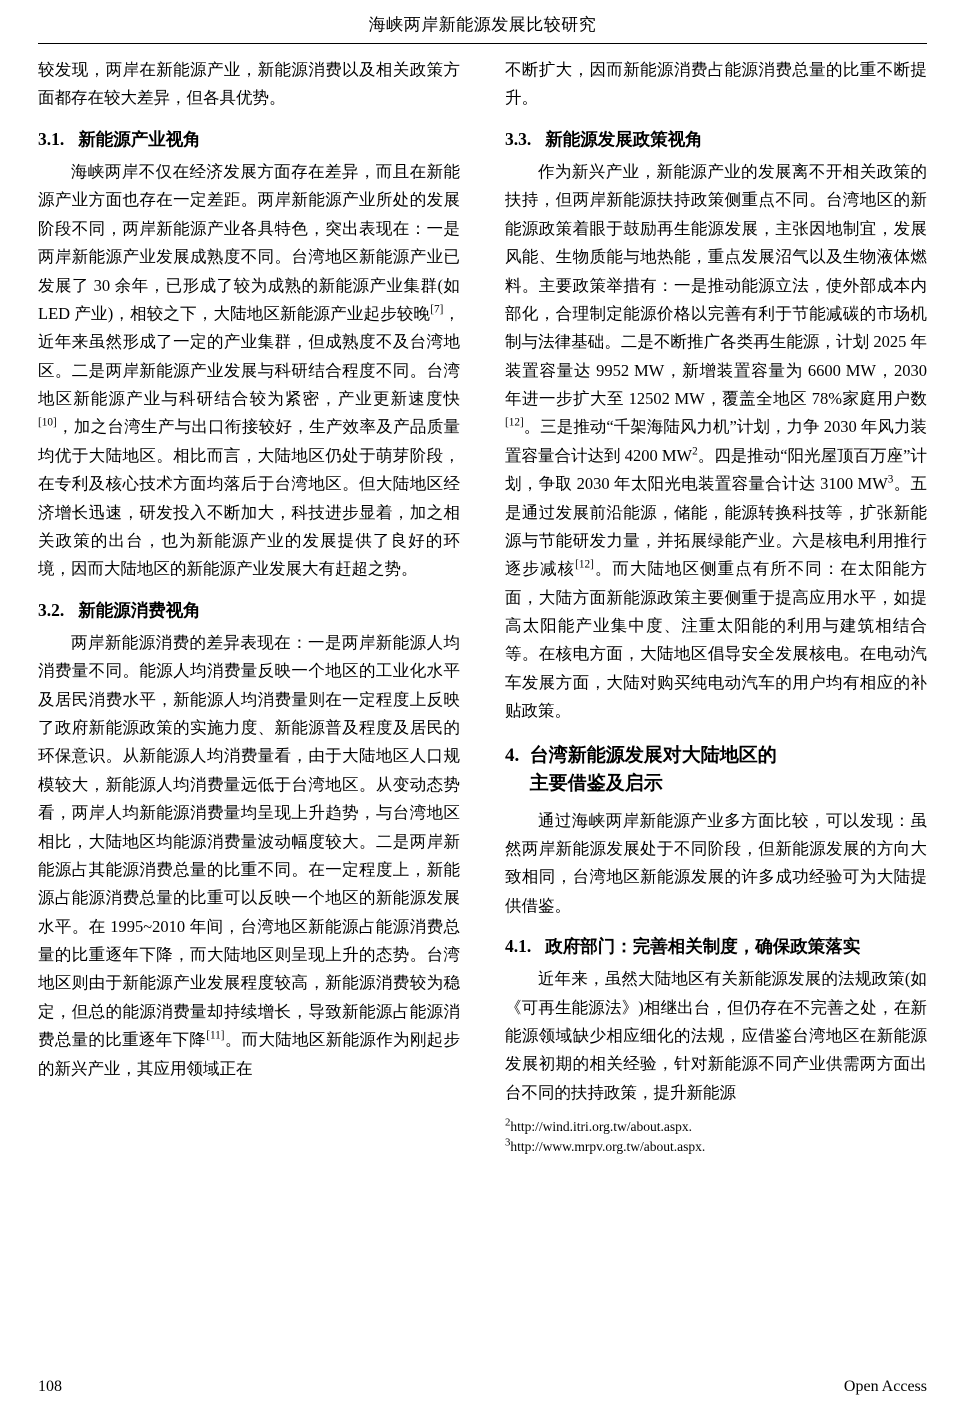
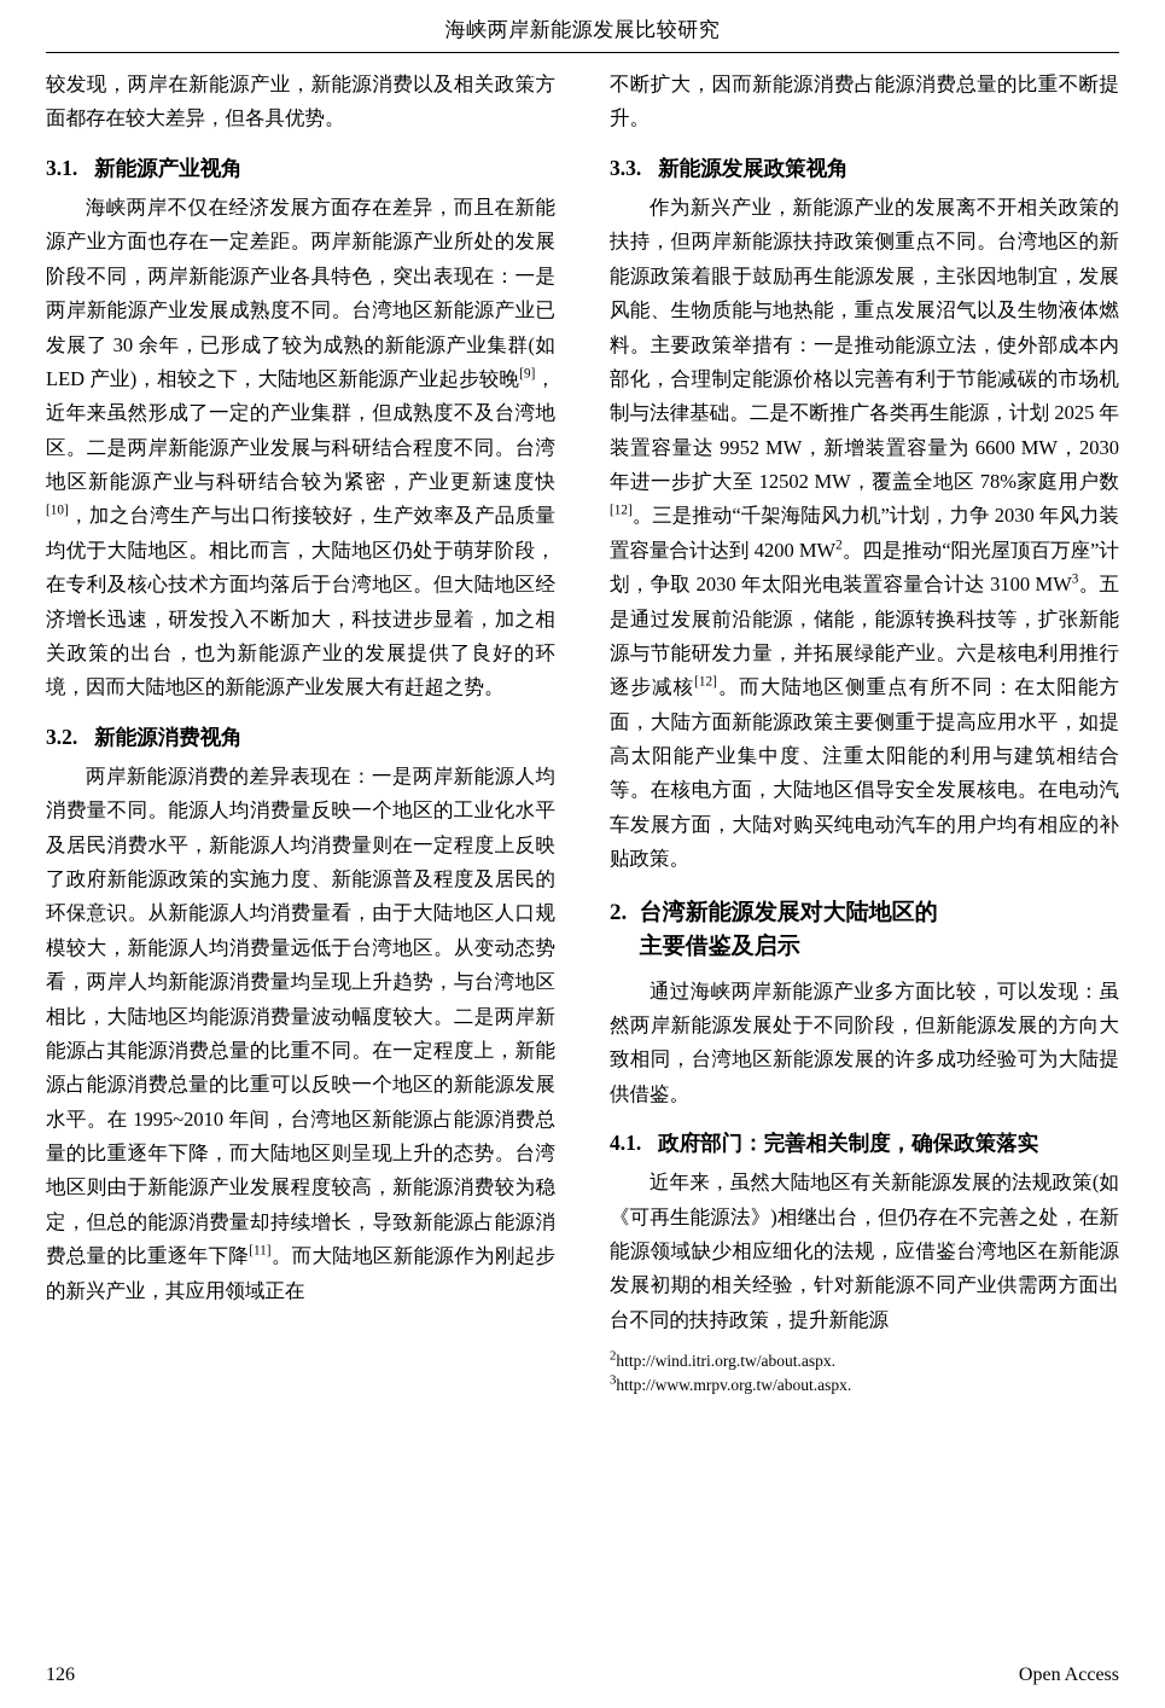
  海峡两岸新能源发展比较研究
  较发现，两岸在新能源产业，新能源消费以及相关政策方面都存在较大差异，但各具优势。
  3.1. 新能源产业视角
- 海峡两岸不仅在经济发展方面存在差异，而且在新能源产业方面也存在一定差距。两岸新能源产业所处的发展阶段不同，两岸新能源产业各具特色，突出表现在：一是两岸新能源产业发展成熟度不同。台湾地区新能源产业已发展了 30 余年，已形成了较为成熟的新能源产业集群(如 LED 产业)，相较之下，大陆地区新能源产业起步较晚[7]，近年来虽然形成了一定的产业集群，但成熟度不及台湾地区。二是两岸新能源产业发展与科研结合程度不同。台湾地区新能源产业与科研结合较为紧密，产业更新速度快[10]，加之台湾生产与出口衔接较好，生产效率及产品质量均优于大陆地区。相比而言，大陆地区仍处于萌芽阶段，在专利及核心技术方面均落后于台湾地区。但大陆地区经济增长迅速，研发投入不断加大，科技进步显着，加之相关政策的出台，也为新能源产业的发展提供了良好的环境，因而大陆地区的新能源产业发展大有赶超之势。
+ 海峡两岸不仅在经济发展方面存在差异，而且在新能源产业方面也存在一定差距。两岸新能源产业所处的发展阶段不同，两岸新能源产业各具特色，突出表现在：一是两岸新能源产业发展成熟度不同。台湾地区新能源产业已发展了 30 余年，已形成了较为成熟的新能源产业集群(如 LED 产业)，相较之下，大陆地区新能源产业起步较晚[9]，近年来虽然形成了一定的产业集群，但成熟度不及台湾地区。二是两岸新能源产业发展与科研结合程度不同。台湾地区新能源产业与科研结合较为紧密，产业更新速度快[10]，加之台湾生产与出口衔接较好，生产效率及产品质量均优于大陆地区。相比而言，大陆地区仍处于萌芽阶段，在专利及核心技术方面均落后于台湾地区。但大陆地区经济增长迅速，研发投入不断加大，科技进步显着，加之相关政策的出台，也为新能源产业的发展提供了良好的环境，因而大陆地区的新能源产业发展大有赶超之势。
  3.2. 新能源消费视角
  两岸新能源消费的差异表现在：一是两岸新能源人均消费量不同。能源人均消费量反映一个地区的工业化水平及居民消费水平，新能源人均消费量则在一定程度上反映了政府新能源政策的实施力度、新能源普及程度及居民的环保意识。从新能源人均消费量看，由于大陆地区人口规模较大，新能源人均消费量远低于台湾地区。从变动态势看，两岸人均新能源消费量均呈现上升趋势，与台湾地区相比，大陆地区均能源消费量波动幅度较大。二是两岸新能源占其能源消费总量的比重不同。在一定程度上，新能源占能源消费总量的比重可以反映一个地区的新能源发展水平。在 1995~2010 年间，台湾地区新能源占能源消费总量的比重逐年下降，而大陆地区则呈现上升的态势。台湾地区则由于新能源产业发展程度较高，新能源消费较为稳定，但总的能源消费量却持续增长，导致新能源占能源消费总量的比重逐年下降[11]。而大陆地区新能源作为刚起步的新兴产业，其应用领域正在
  不断扩大，因而新能源消费占能源消费总量的比重不断提升。
  3.3. 新能源发展政策视角
  作为新兴产业，新能源产业的发展离不开相关政策的扶持，但两岸新能源扶持政策侧重点不同。台湾地区的新能源政策着眼于鼓励再生能源发展，主张因地制宜，发展风能、生物质能与地热能，重点发展沼气以及生物液体燃料。主要政策举措有：一是推动能源立法，使外部成本内部化，合理制定能源价格以完善有利于节能减碳的市场机制与法律基础。二是不断推广各类再生能源，计划 2025 年装置容量达 9952 MW，新增装置容量为 6600 MW，2030 年进一步扩大至 12502 MW，覆盖全地区 78%家庭用户数[12]。三是推动“千架海陆风力机”计划，力争 2030 年风力装置容量合计达到 4200 MW2。四是推动“阳光屋顶百万座”计划，争取 2030 年太阳光电装置容量合计达 3100 MW3。五是通过发展前沿能源，储能，能源转换科技等，扩张新能源与节能研发力量，并拓展绿能产业。六是核电利用推行逐步减核[12]。而大陆地区侧重点有所不同：在太阳能方面，大陆方面新能源政策主要侧重于提高应用水平，如提高太阳能产业集中度、注重太阳能的利用与建筑相结合等。在核电方面，大陆地区倡导安全发展核电。在电动汽车发展方面，大陆对购买纯电动汽车的用户均有相应的补贴政策。
- 4. 台湾新能源发展对大陆地区的
+ 2. 台湾新能源发展对大陆地区的
  主要借鉴及启示
  通过海峡两岸新能源产业多方面比较，可以发现：虽然两岸新能源发展处于不同阶段，但新能源发展的方向大致相同，台湾地区新能源发展的许多成功经验可为大陆提供借鉴。
  4.1. 政府部门：完善相关制度，确保政策落实
  近年来，虽然大陆地区有关新能源发展的法规政策(如《可再生能源法》)相继出台，但仍存在不完善之处，在新能源领域缺少相应细化的法规，应借鉴台湾地区在新能源发展初期的相关经验，针对新能源不同产业供需两方面出台不同的扶持政策，提升新能源
  2http://wind.itri.org.tw/about.aspx.
  3http://www.mrpv.org.tw/about.aspx.
- 108
+ 126
  Open Access
